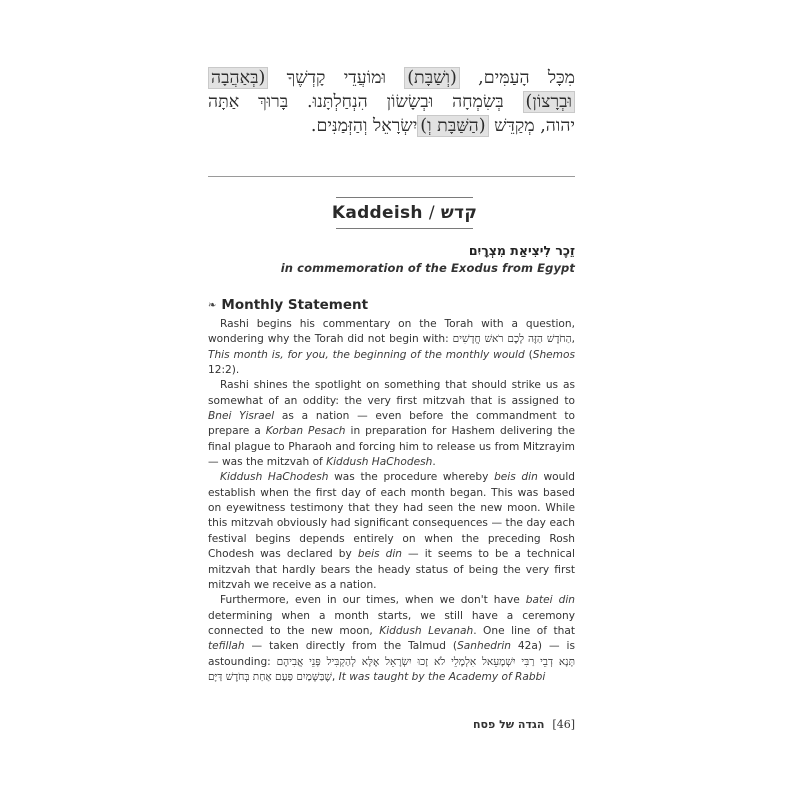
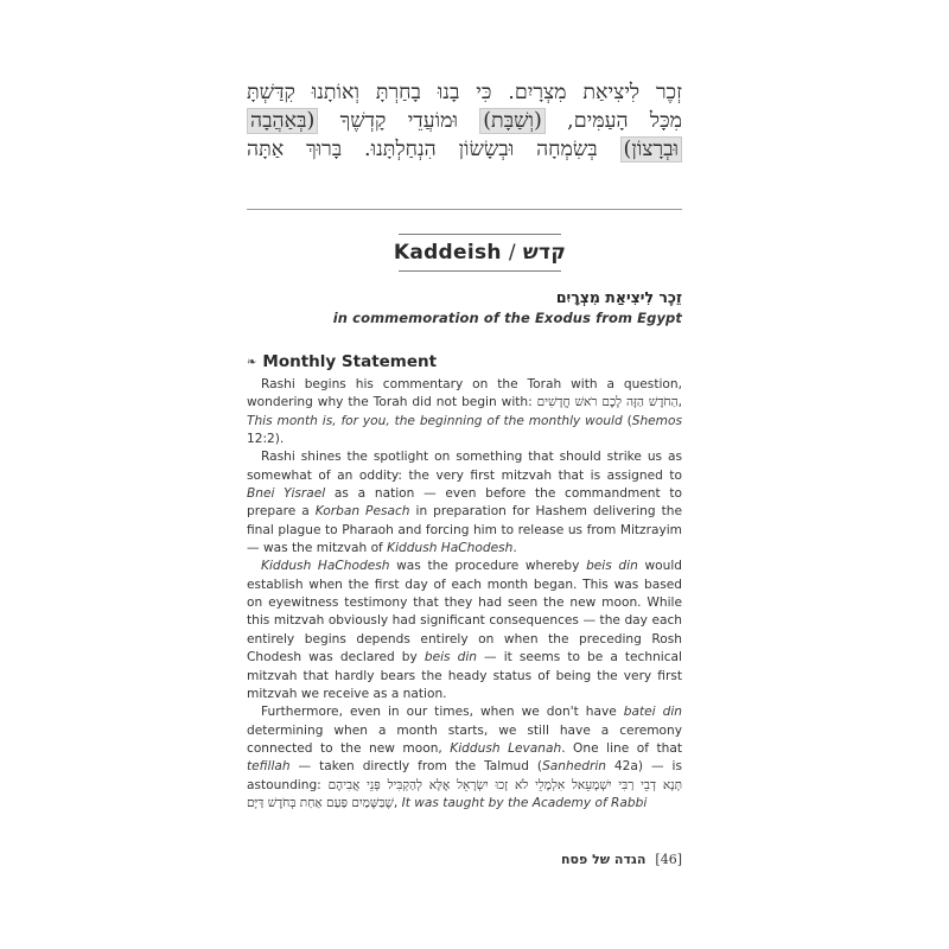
+ זְכֶר לִיצִיאַת מִצְרָיִם. כִּי בָנוּ בָחַרְתָּ וְאוֹתָנוּ קִדַּשְׁתָּ
  מִכָּל הָעַמִּים, (וְשַׁבָּת) וּמוֹעֲדֵי קָדְשֶׁךָ (בְּאַהֲבָה
  וּבְרָצוֹן) בְּשִׂמְחָה וּבְשָׂשׂוֹן הִנְחַלְתָּנוּ. בָּרוּךְ אַתָּה
- יהוה, מְקַדֵּשׁ (הַשַּׁבָּת וְ)יִשְׂרָאֵל וְהַזְּמַנִּים.
  Kaddeish
  /
  קדש
  זֵכֶר לִיצִיאַת מִצְרָיִם
  in commemoration of the Exodus from Egypt
  ❧
  Monthly Statement
  Rashi begins his commentary on the Torah with a question, wondering why the Torah did not begin with: הַחֹדֶשׁ הַזֶּה לָכֶם רֹאשׁ חֳדָשִׁים , This month is, for you, the beginning of the monthly would (Shemos 12:2).
  Rashi shines the spotlight on something that should strike us as somewhat of an oddity: the very first mitzvah that is assigned to Bnei Yisrael as a nation — even before the commandment to prepare a Korban Pesach in preparation for Hashem delivering the final plague to Pharaoh and forcing him to release us from Mitzrayim — was the mitzvah of Kiddush HaChodesh.
- Kiddush HaChodesh was the procedure whereby beis din would establish when the first day of each month began. This was based on eyewitness testimony that they had seen the new moon. While this mitzvah obviously had significant consequences — the day each festival begins depends entirely on when the preceding Rosh Chodesh was declared by beis din — it seems to be a technical mitzvah that hardly bears the heady status of being the very first mitzvah we receive as a nation.
+ Kiddush HaChodesh was the procedure whereby beis din would establish when the first day of each month began. This was based on eyewitness testimony that they had seen the new moon. While this mitzvah obviously had significant consequences — the day each entirely begins depends entirely on when the preceding Rosh Chodesh was declared by beis din — it seems to be a technical mitzvah that hardly bears the heady status of being the very first mitzvah we receive as a nation.
  Furthermore, even in our times, when we don't have batei din determining when a month starts, we still have a ceremony connected to the new moon, Kiddush Levanah. One line of that tefillah — taken directly from the Talmud (Sanhedrin 42a) — is astounding: תָּנָא דְבֵי רַבִּי יִשְׁמָעֵאל אִלְמָלֵי לֹא זָכוּ יִשְׂרָאֵל אֶלָּא לְהַקְבִּיל פְּנֵי אֲבִיהֶם שֶׁבַּשָּׁמַיִם פַּעַם אַחַת בְּחֹדֶשׁ דַּיָּם , It was taught by the Academy of Rabbi
  הגדה של פסח
  [46]
